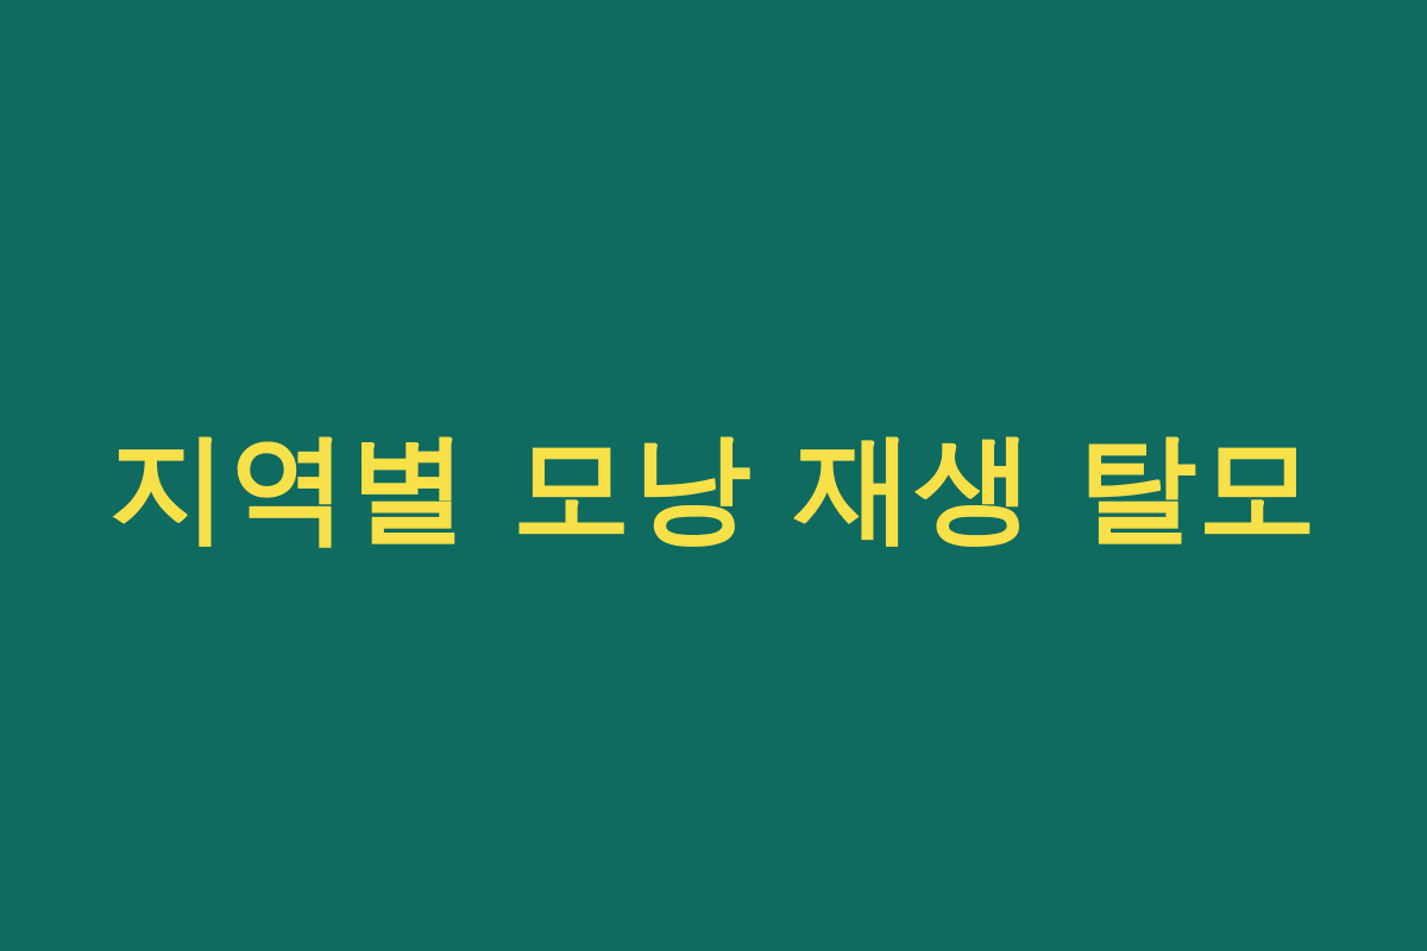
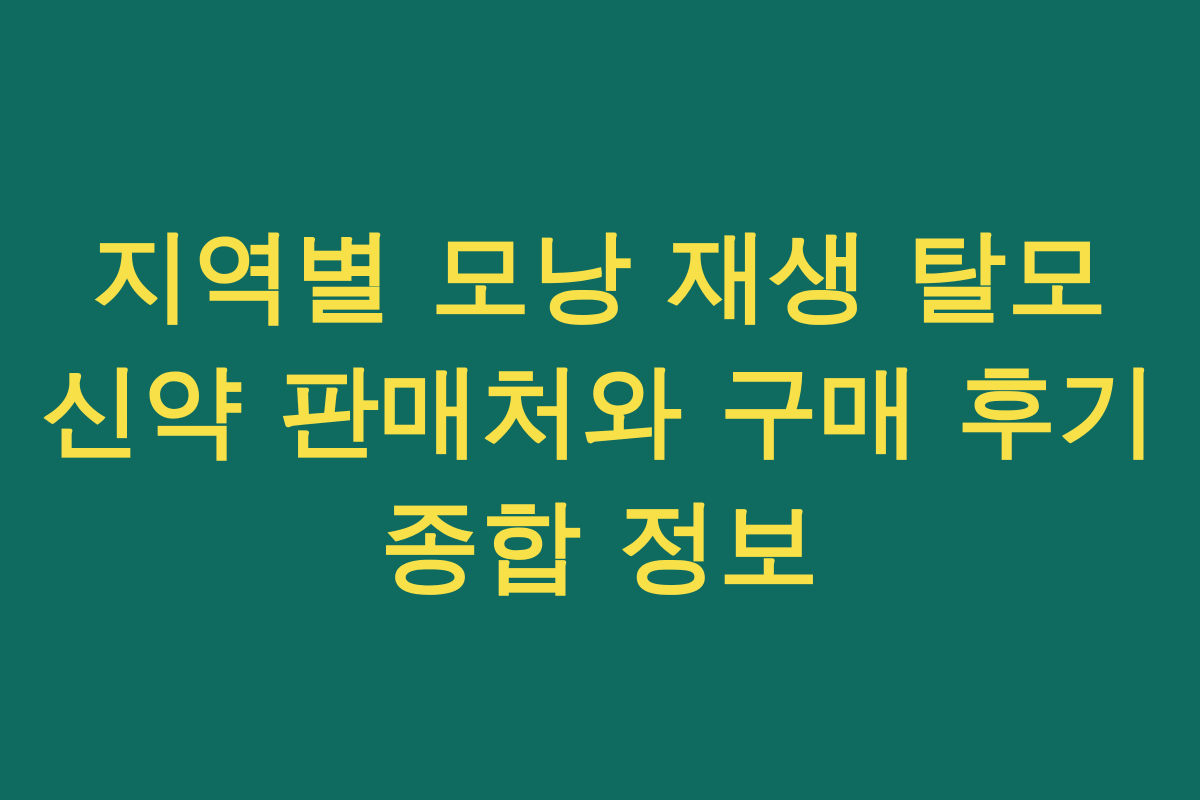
  지역별 모낭 재생 탈모
+ 신약 판매처와 구매 후기
+ 종합 정보
